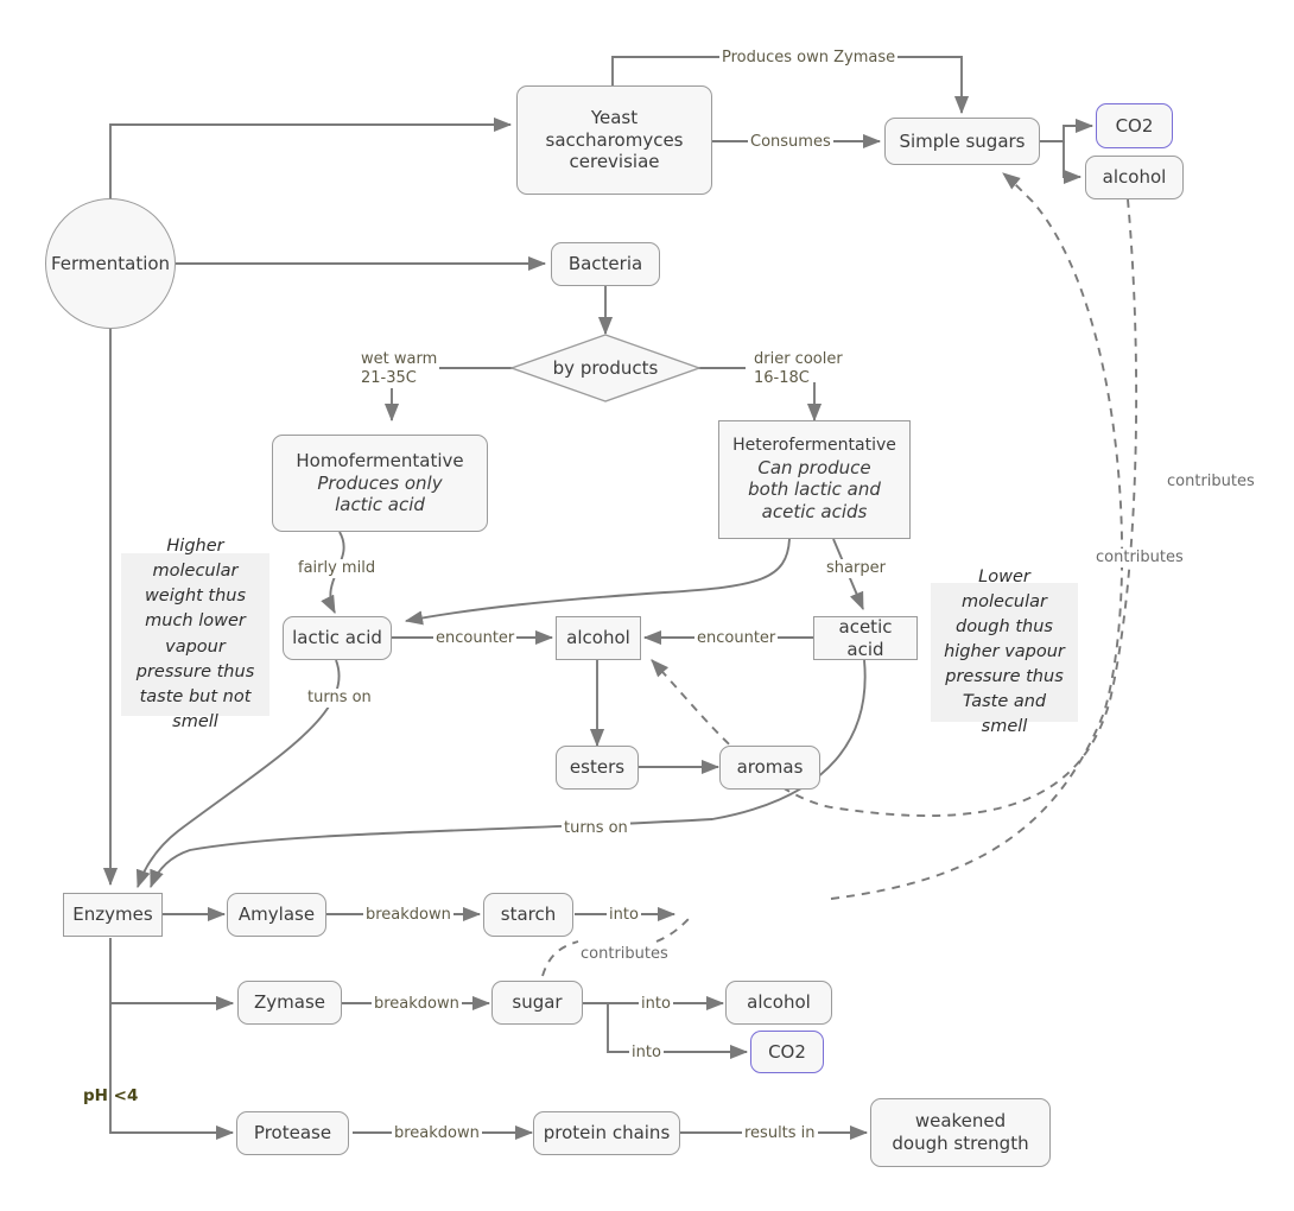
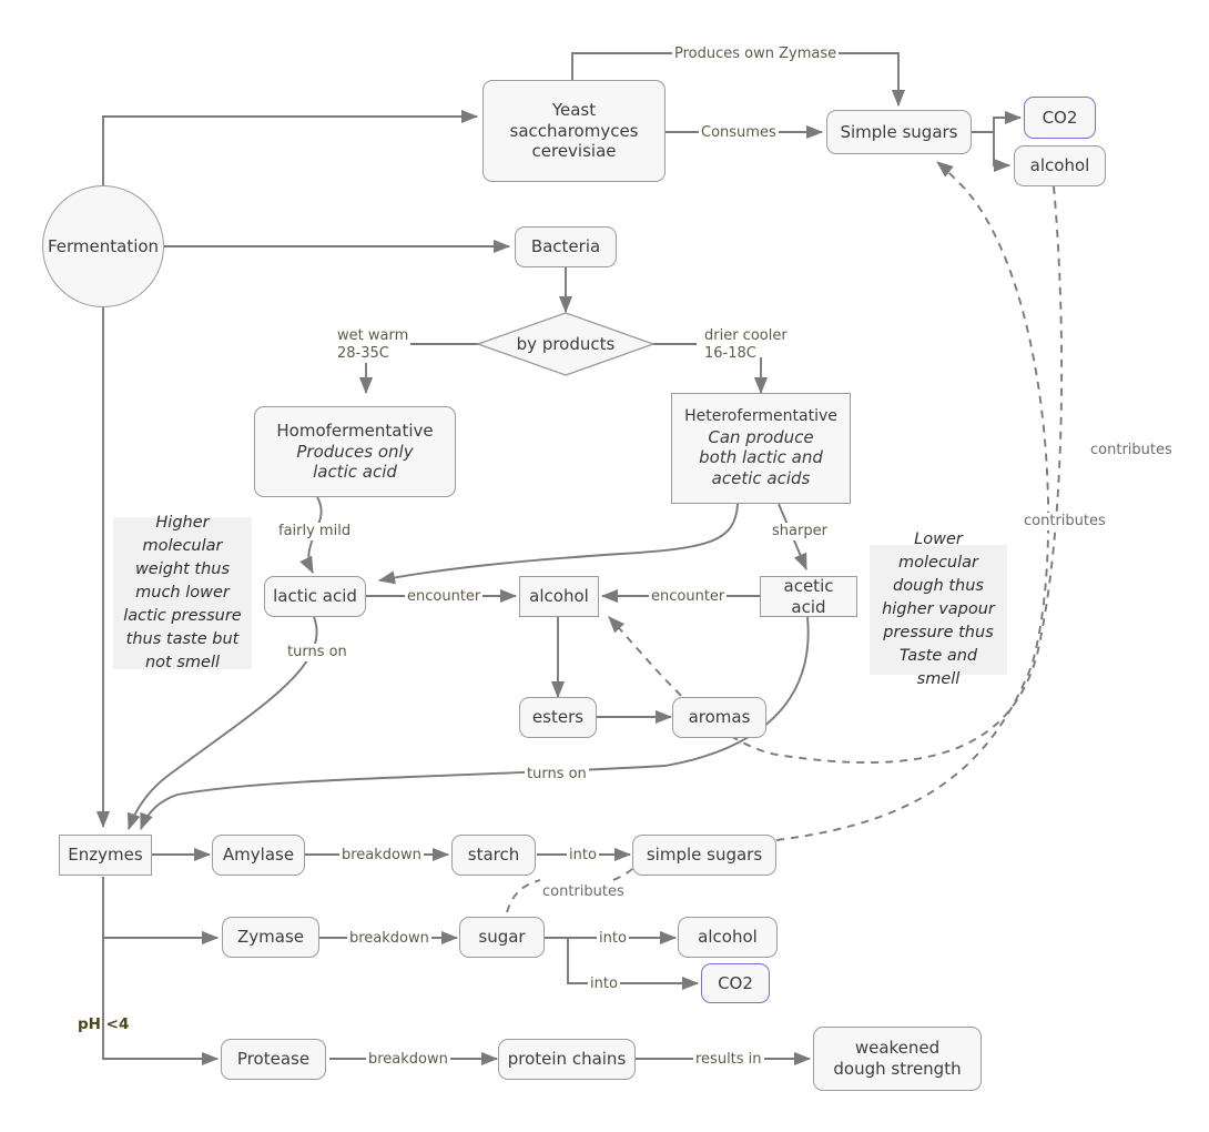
  Fermentation
  Yeast
  saccharomyces
  cerevisiae
  Simple sugars
  CO2
  alcohol
  Bacteria
  by products
  Homofermentative
  Produces only
  lactic acid
  Heterofermentative
  Can produce
  both lactic and
  acetic acids
- Higher molecular weight thus much lower vapour pressure thus taste but not smell
+ Higher molecular weight thus much lower lactic pressure thus taste but not smell
  Lower molecular dough thus higher vapour pressure thus Taste and smell
  lactic acid
  alcohol
  acetic acid
  esters
  aromas
  Enzymes
  Amylase
  starch
+ simple sugars
  Zymase
  sugar
  alcohol
  CO2
  Protease
  protein chains
  weakened
  dough strength
  Produces own Zymase
  Consumes
  wet warm
- 21-35C
+ 28-35C
  drier cooler
  16-18C
  fairly mild
  sharper
  encounter
  encounter
  turns on
  turns on
  contributes
  contributes
  contributes
  breakdown
  into
  breakdown
  into
  into
  breakdown
  results in
  pH <4
